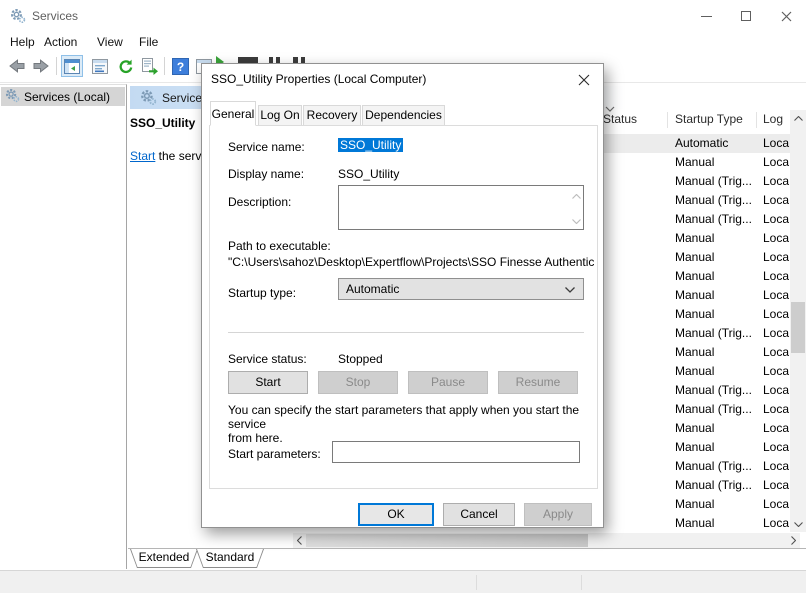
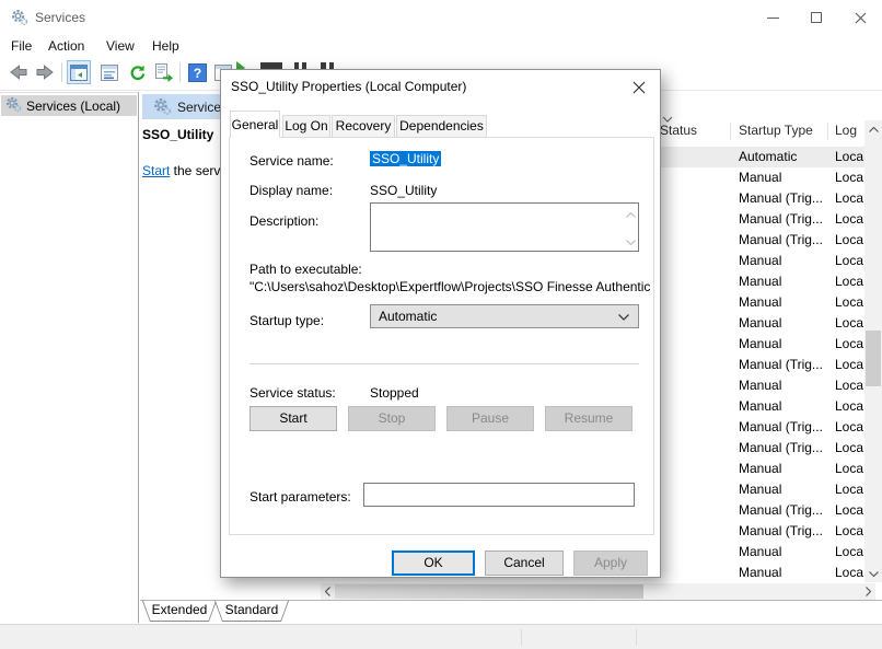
  Services
- Help
+ File
  Action
  View
- File
+ Help
  ?
  Services (Local)
  Service
  SSO_Utility
  Start the serv
  Status
  Startup Type
  Log
  Automatic
  Loca
  Manual
  Loca
  Manual (Trig...
  Loca
  Manual (Trig...
  Loca
  Manual (Trig...
  Loca
  Manual
  Loca
  Manual
  Loca
  Manual
  Loca
  Manual
  Loca
  Manual
  Loca
  Manual (Trig...
  Loca
  Manual
  Loca
  Manual
  Loca
  Manual (Trig...
  Loca
  Manual (Trig...
  Loca
  Manual
  Loca
  Manual
  Loca
  Manual (Trig...
  Loca
  Manual (Trig...
  Loca
  Manual
  Loca
  Manual
  Loca
  Extended
  Standard
  SSO_Utility Properties (Local Computer)
  General
  Log On
  Recovery
  Dependencies
  Service name:
  SSO_Utility
  Display name:
  SSO_Utility
  Description:
  Path to executable:
  "C:\Users\sahoz\Desktop\Expertflow\Projects\SSO Finesse Authentic
  Startup type:
  Automatic
  Service status:
  Stopped
  Start
  Stop
  Pause
  Resume
- You can specify the start parameters that apply when you start the service
- from here.
  Start parameters:
  OK
  Cancel
  Apply
